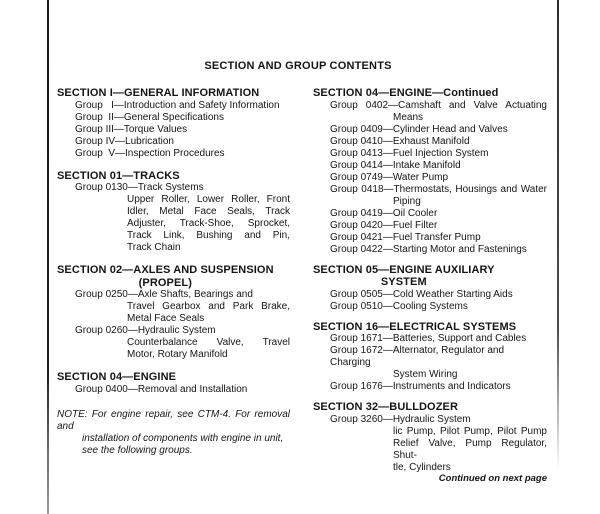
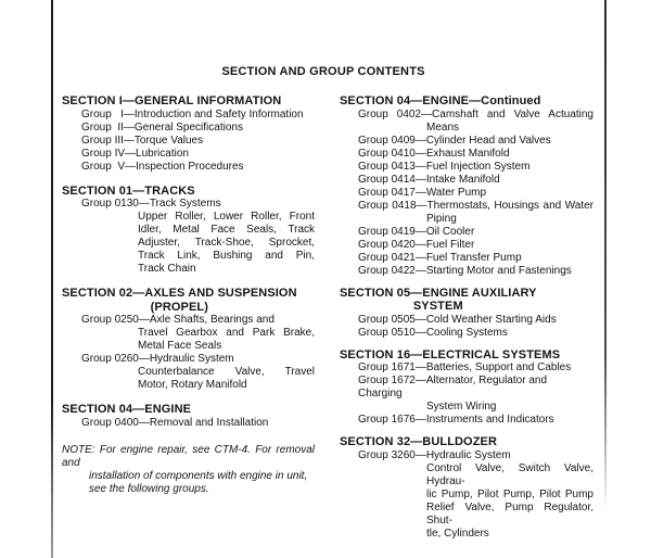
  SECTION AND GROUP CONTENTS
  SECTION I—GENERAL INFORMATION
  Group I—Introduction and Safety Information
  Group II—General Specifications
  Group III—Torque Values
  Group IV—Lubrication
  Group V—Inspection Procedures
  SECTION 01—TRACKS
  Group 0130—Track Systems
  Upper Roller, Lower Roller, Front
  Idler, Metal Face Seals, Track
  Adjuster, Track-Shoe, Sprocket,
  Track Link, Bushing and Pin,
  Track Chain
  SECTION 02—AXLES AND SUSPENSION
  (PROPEL)
  Group 0250—Axle Shafts, Bearings and
  Travel Gearbox and Park Brake,
  Metal Face Seals
  Group 0260—Hydraulic System
  Counterbalance Valve, Travel
  Motor, Rotary Manifold
  SECTION 04—ENGINE
  Group 0400—Removal and Installation
  NOTE: For engine repair, see CTM-4. For removal and
  installation of components with engine in unit,
  see the following groups.
  SECTION 04—ENGINE—Continued
  Group 0402—Camshaft and Valve Actuating
  Means
  Group 0409—Cylinder Head and Valves
  Group 0410—Exhaust Manifold
  Group 0413—Fuel Injection System
  Group 0414—Intake Manifold
- Group 0749—Water Pump
+ Group 0417—Water Pump
  Group 0418—Thermostats, Housings and Water
  Piping
  Group 0419—Oil Cooler
  Group 0420—Fuel Filter
  Group 0421—Fuel Transfer Pump
  Group 0422—Starting Motor and Fastenings
  SECTION 05—ENGINE AUXILIARY
  SYSTEM
  Group 0505—Cold Weather Starting Aids
  Group 0510—Cooling Systems
  SECTION 16—ELECTRICAL SYSTEMS
  Group 1671—Batteries, Support and Cables
  Group 1672—Alternator, Regulator and Charging
  System Wiring
  Group 1676—Instruments and Indicators
  SECTION 32—BULLDOZER
  Group 3260—Hydraulic System
+ Control Valve, Switch Valve, Hydrau-
  lic Pump, Pilot Pump, Pilot Pump
  Relief Valve, Pump Regulator, Shut-
  tle, Cylinders
- Continued on next page
